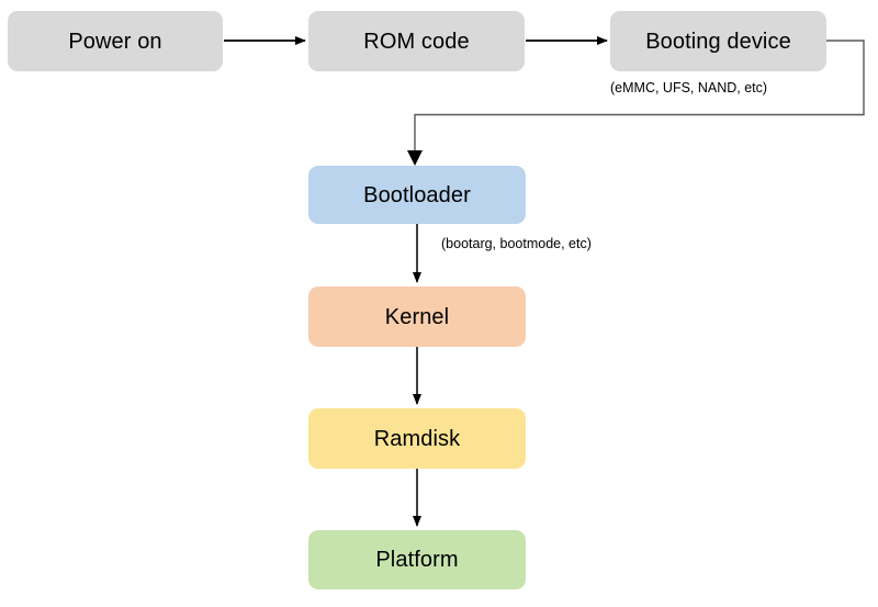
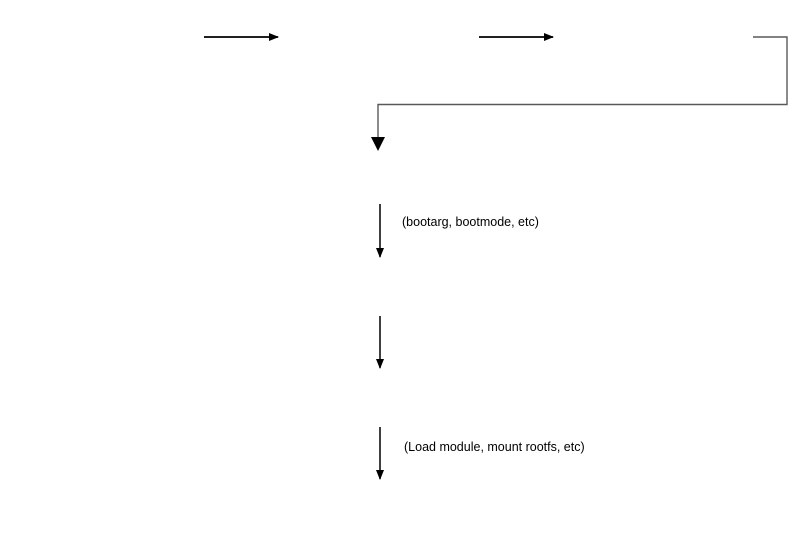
- Power on
- ROM code
- Booting device
- Bootloader
- Kernel
- Ramdisk
- Platform
- (eMMC, UFS, NAND, etc)
  (bootarg, bootmode, etc)
+ (Load module, mount rootfs, etc)
